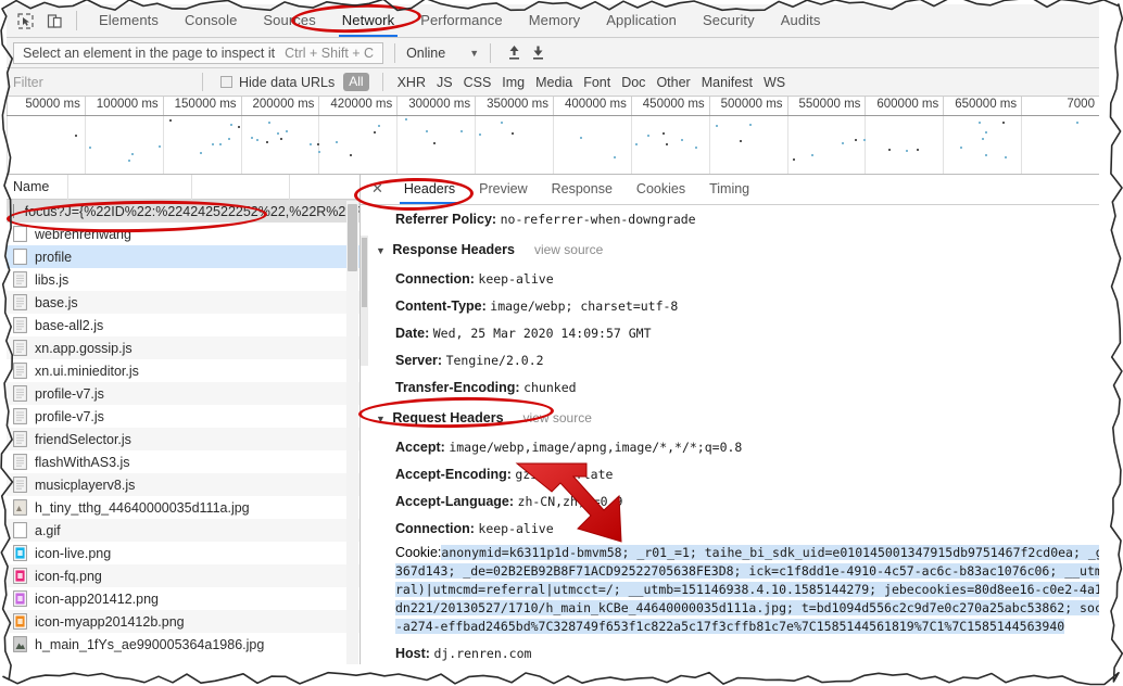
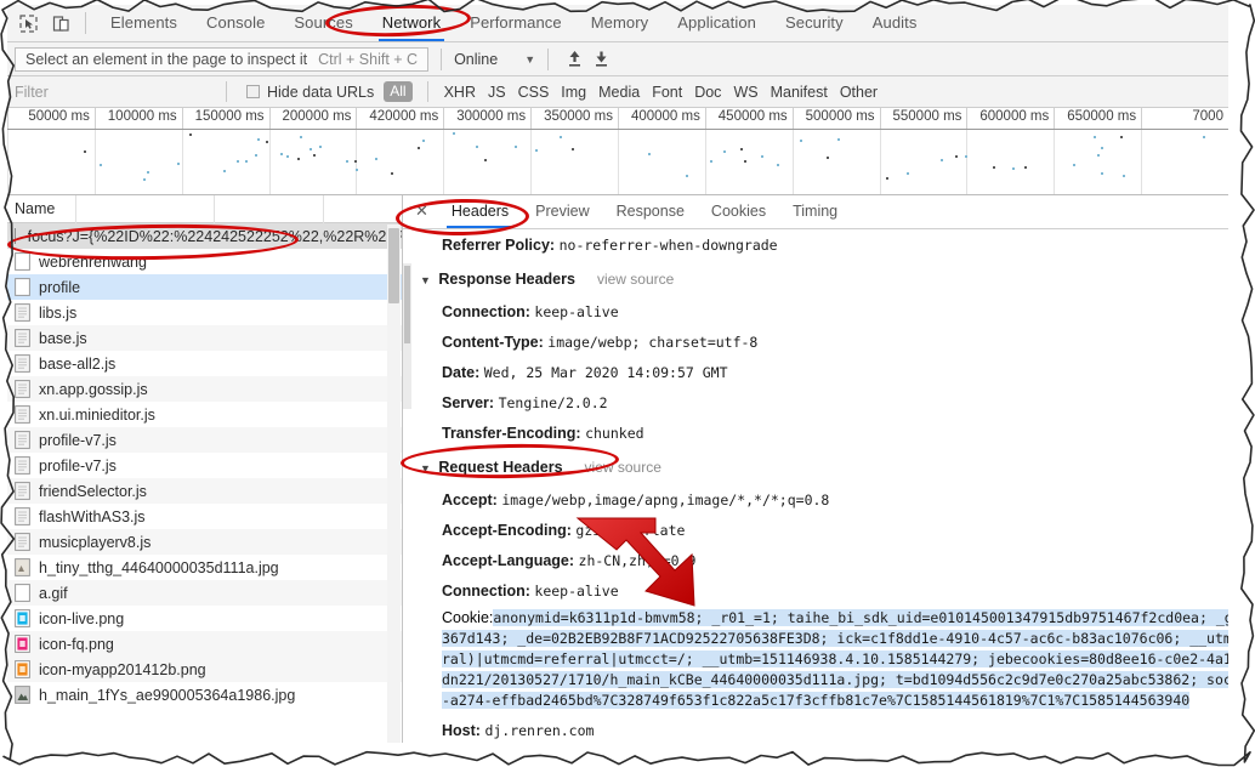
  Elements
  Console
  Sources
  Network
  Performance
  Memory
  Application
  Security
  Audits
  Select an element in the page to inspect it
  Ctrl + Shift + C
  Online
  ▼
  Filter
  Hide data URLs
  All
  XHR
  JS
  CSS
  Img
  Media
  Font
  Doc
- Other
+ WS
  Manifest
- WS
+ Other
  50000 ms
  100000 ms
  150000 ms
  200000 ms
  420000 ms
  300000 ms
  350000 ms
  400000 ms
  450000 ms
  500000 ms
  550000 ms
  600000 ms
  650000 ms
  7000
  Name
  focus?J={%22ID%22:%224242522252%22,%22R%2
  webrenrenwang
  profile
  libs.js
  base.js
  base-all2.js
  xn.app.gossip.js
  xn.ui.minieditor.js
  profile-v7.js
  profile-v7.js
  friendSelector.js
  flashWithAS3.js
  musicplayerv8.js
  h_tiny_tthg_44640000035d111a.jpg
  a.gif
  icon-live.png
  icon-fq.png
- icon-app201412.png
  icon-myapp201412b.png
  h_main_1fYs_ae990005364a1986.jpg
  ✕
  Headers
  Preview
  Response
  Cookies
  Timing
  Referrer Policy: no-referrer-when-downgrade
  ▼ Response Headers
  view source
  Connection: keep-alive
  Content-Type: image/webp; charset=utf-8
  Date: Wed, 25 Mar 2020 14:09:57 GMT
  Server: Tengine/2.0.2
  Transfer-Encoding: chunked
  ▼ Request Headers
  view source
  Accept: image/webp,image/apng,image/*,*/*;q=0.8
  Accept-Encoding: gzate
  Accept-Language: zh-CN,zh0.
  Connection: keep-alive
  Cookie:anonymid=k6311p1d-bmvm58; _r01_=1; taihe_bi_sdk_uid=e010145001347915db9751467f2cd0ea; _
  367d143; _de=02B2EB92B8F71ACD92522705638FE3D8; ick=c1f8dd1e-4910-4c57-ac6c-b83ac1076c06; __utm
  ral)|utmcmd=referral|utmcct=/; __utmb=151146938.4.10.1585144279; jebecookies=80d8ee16-c0e2-4a1
  dn221/20130527/1710/h_main_kCBe_44640000035d111a.jpg; t=bd1094d556c2c9d7e0c270a25abc53862; soc
  -a274-effbad2465bd%7C328749f653f1c822a5c17f3cffb81c7e%7C1585144561819%7C1%7C1585144563940
  Host: dj.renren.com
